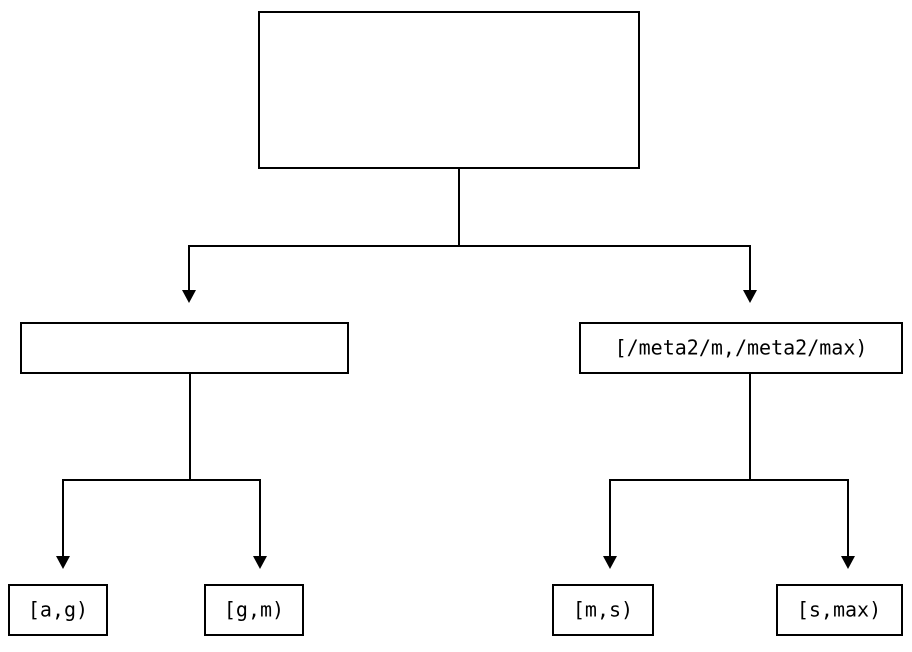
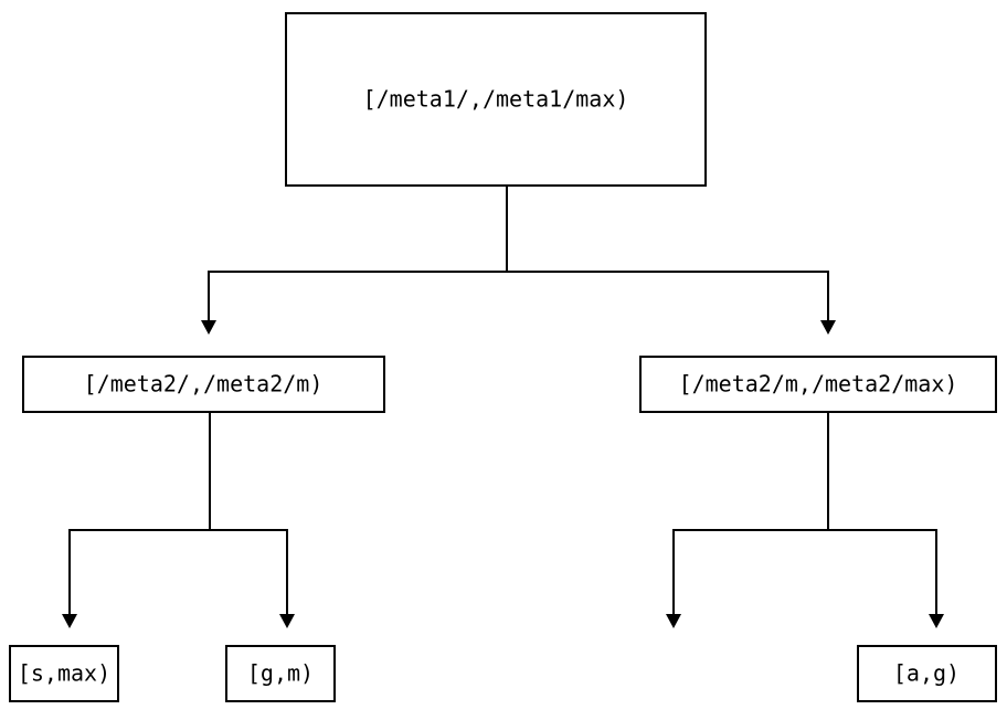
+ [/meta1/,/meta1/max)
+ [/meta2/,/meta2/m)
  [/meta2/m,/meta2/max)
- [a,g)
+ [s,max)
  [g,m)
- [m,s)
- [s,max)
+ [a,g)
